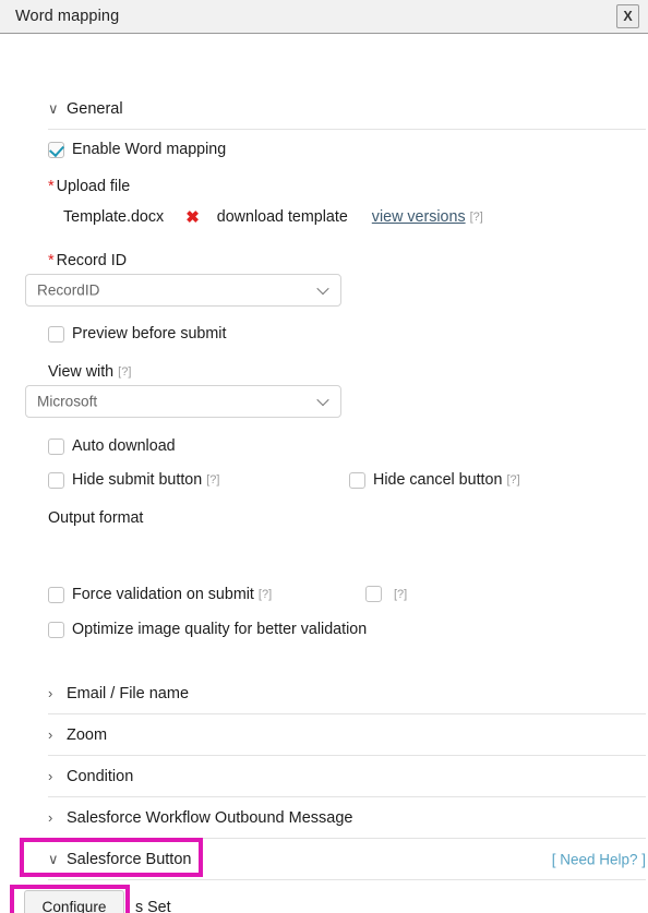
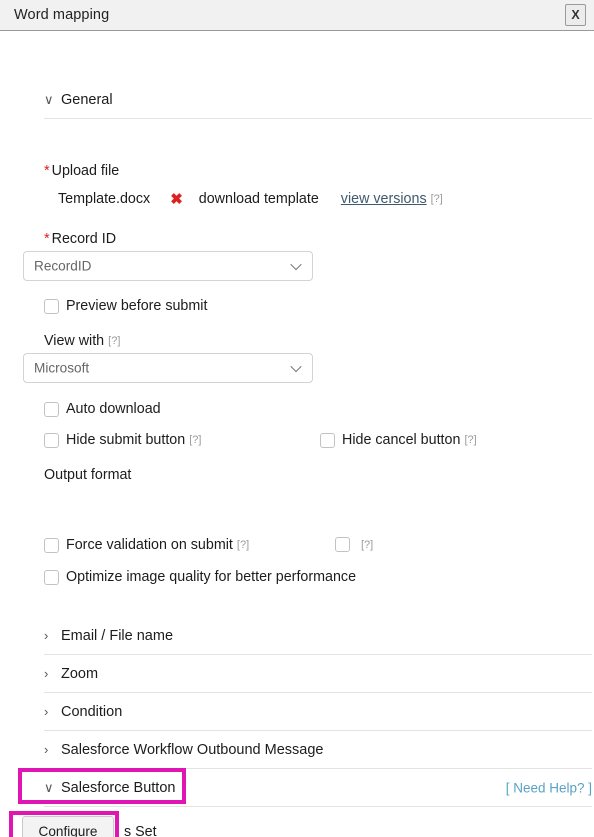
  Word mapping
  X
  ∨
  General
- Enable Word mapping
  * Upload file
  Template.docx
  ✖
  download template
  view versions
  [?]
  * Record ID
  RecordID
  Preview before submit
  View with [?]
  Microsoft
  Auto download
  Hide submit button
  [?]
  Hide cancel button
  [?]
  Output format
  Force validation on submit
  [?]
  [?]
- Optimize image quality for better validation
+ Optimize image quality for better performance
  ›
  Email / File name
  ›
  Zoom
  ›
  Condition
  ›
  Salesforce Workflow Outbound Message
  ∨
  Salesforce Button
  [ Need Help? ]
  Configure
  s Set
